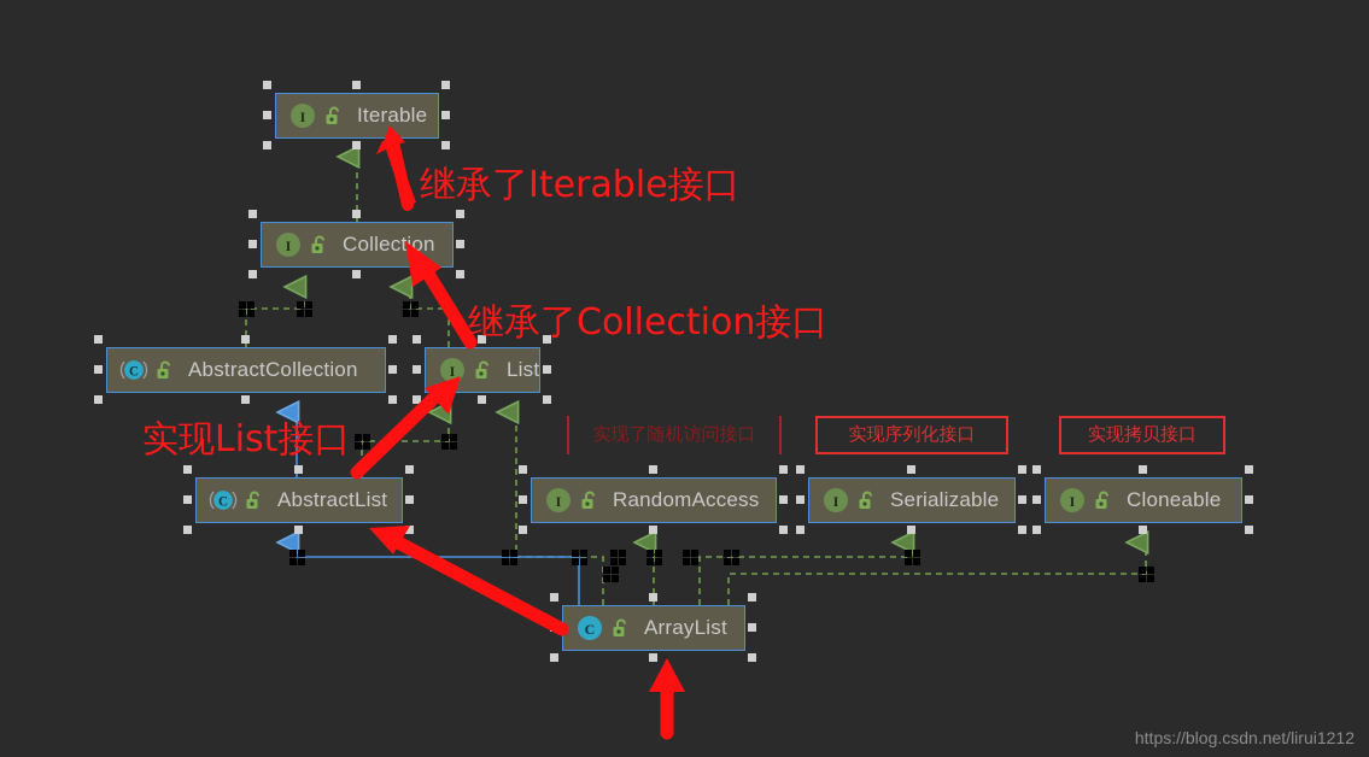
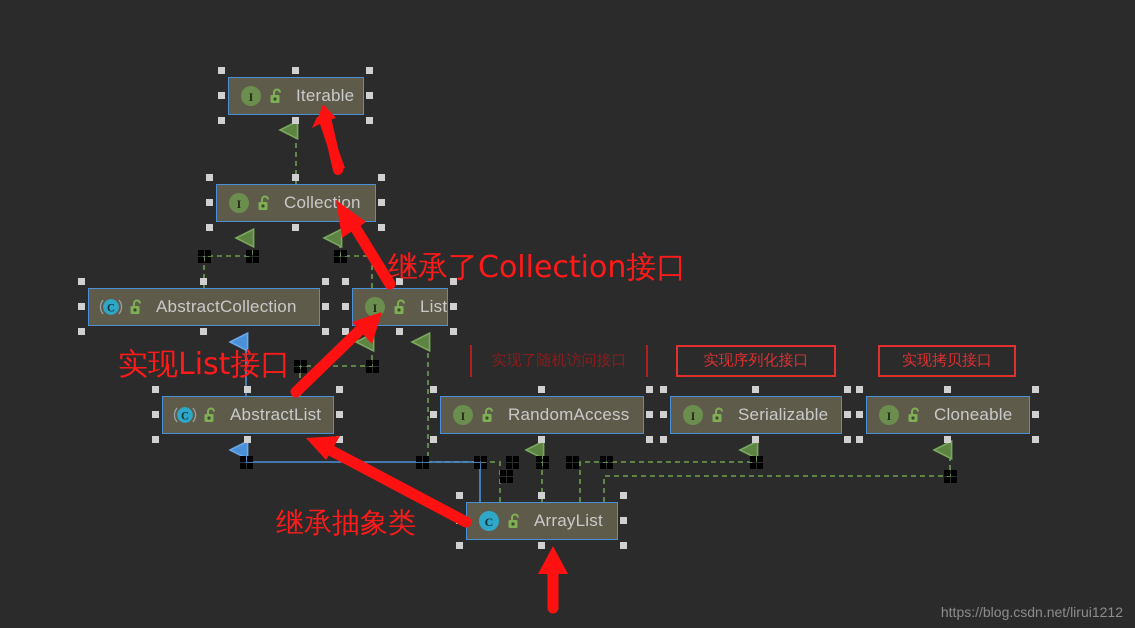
  I
  Iterable
  I
  Collecton
  C
  AbstractCollection
  I
  List
  C
  AbstractList
  I
  RandomAccess
  I
  Serializable
  I
  Cloneable
  C
  ArrayList
- 继承了Iterable接口
  继承了Collection接口
  实现List接口
+ 继承抽象类
  实现了随机访问接口
  实现序列化接口
  实现拷贝接口
  https://blog.csdn.net/lirui1212
